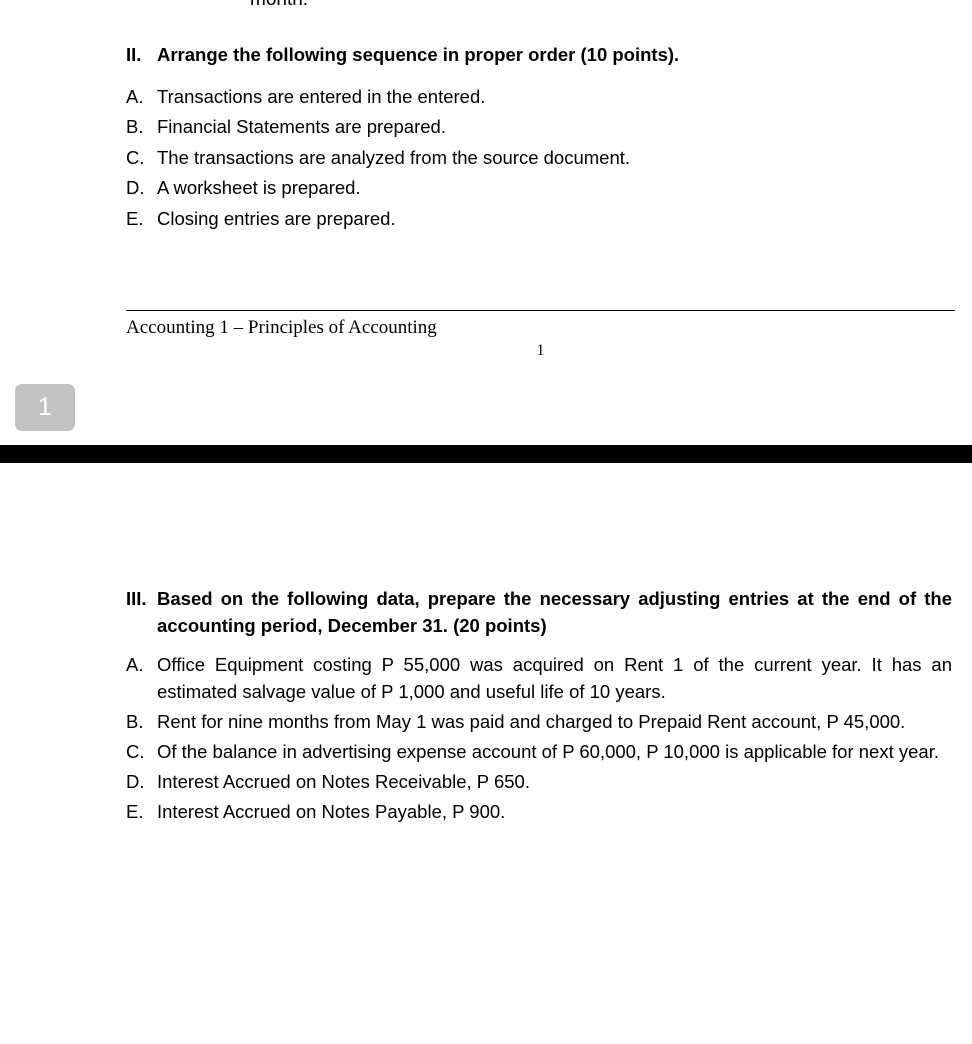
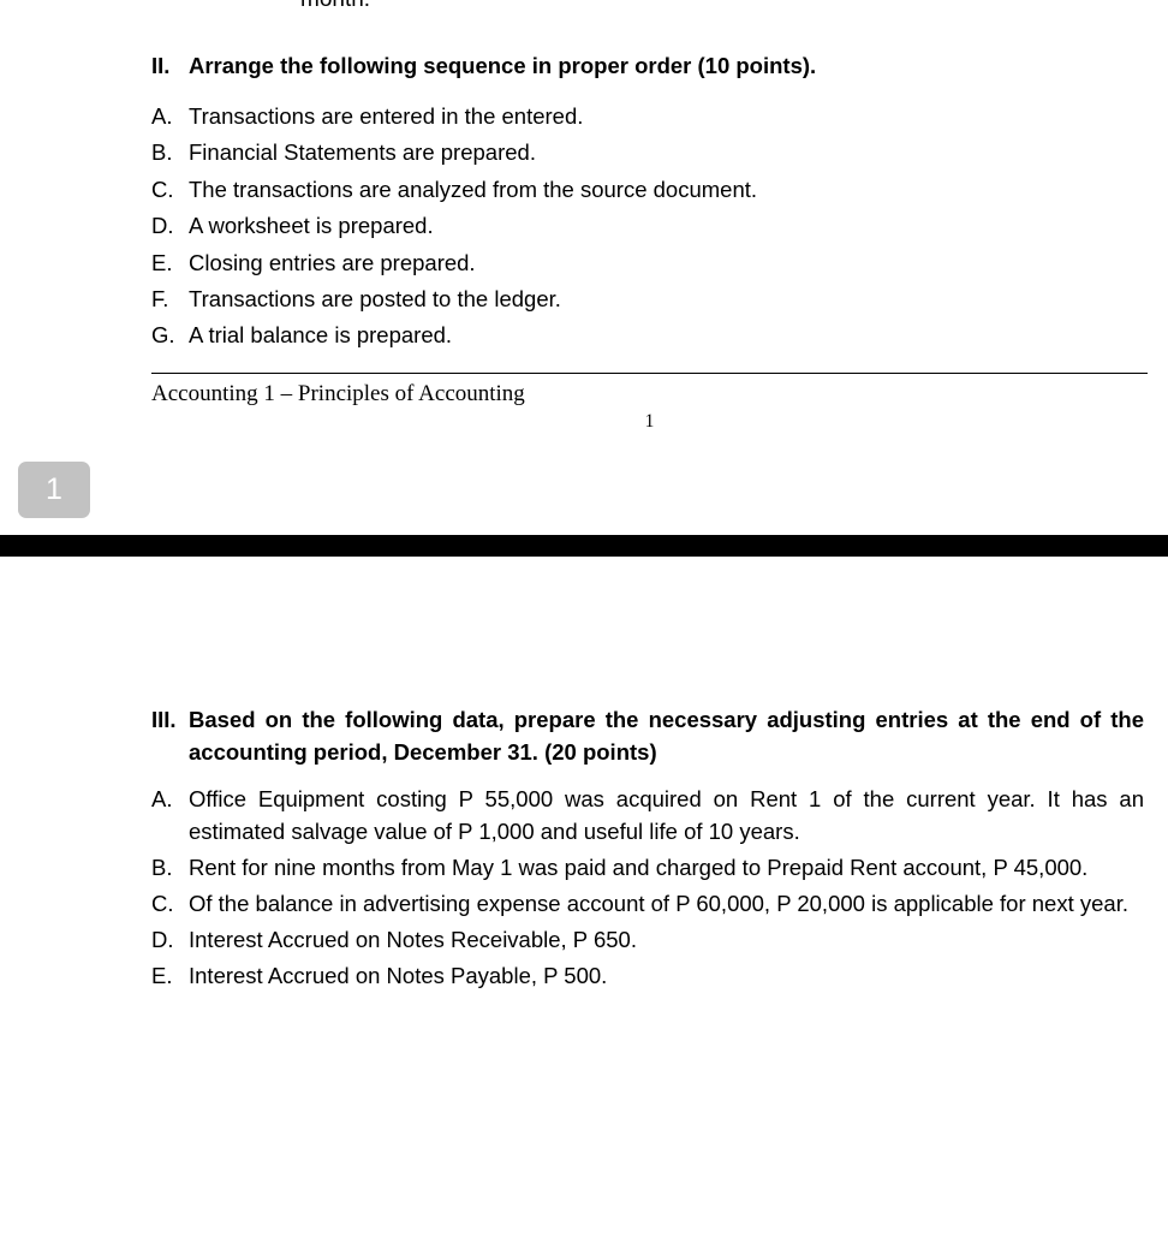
  II.
  Arrange the following sequence in proper order (10 points).
  A.
  Transactions are entered in the entered.
  B.
  Financial Statements are prepared.
  C.
  The transactions are analyzed from the source document.
  D.
  A worksheet is prepared.
  E.
  Closing entries are prepared.
+ F.
+ Transactions are posted to the ledger.
+ G.
+ A trial balance is prepared.
  Accounting 1 – Principles of Accounting
  1
  1
  III.
  Based on the following data, prepare the necessary adjusting entries at the end of the accounting period, December 31. (20 points)
  A.
  Office Equipment costing P 55,000 was acquired on Rent 1 of the current year. It has an estimated salvage value of P 1,000 and useful life of 10 years.
  B.
  Rent for nine months from May 1 was paid and charged to Prepaid Rent account, P 45,000.
  C.
- Of the balance in advertising expense account of P 60,000, P 10,000 is applicable for next year.
+ Of the balance in advertising expense account of P 60,000, P 20,000 is applicable for next year.
  D.
  Interest Accrued on Notes Receivable, P 650.
  E.
- Interest Accrued on Notes Payable, P 900.
+ Interest Accrued on Notes Payable, P 500.
